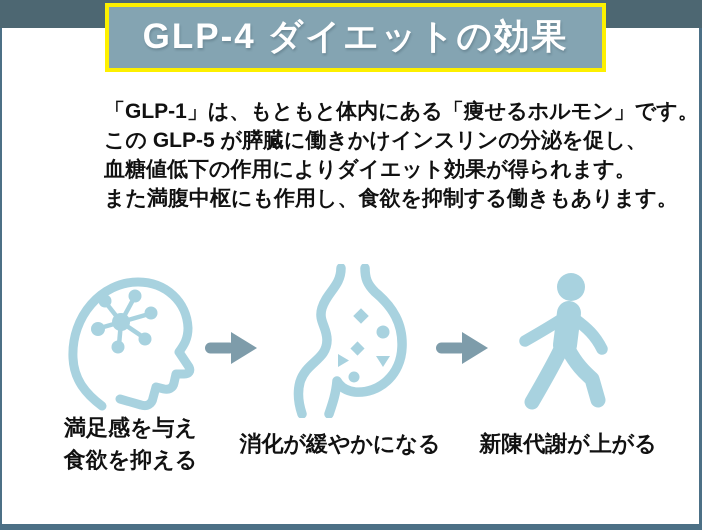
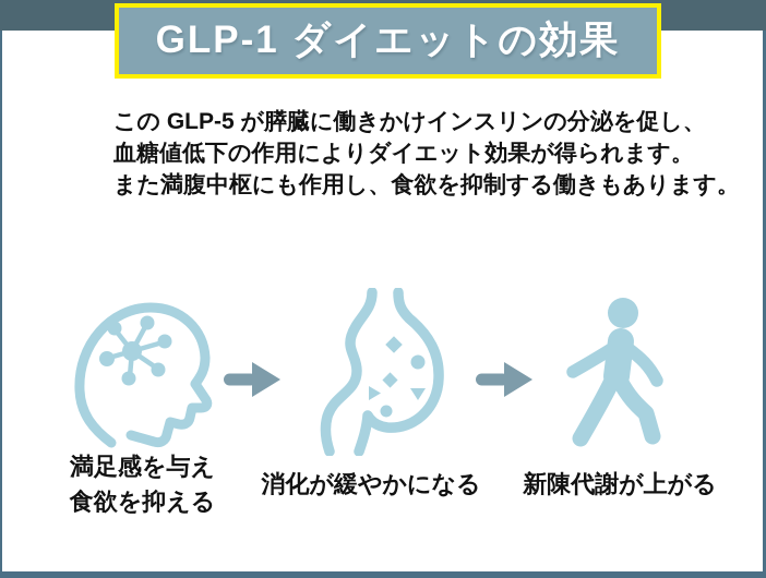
- GLP-4 ダイエットの効果
+ GLP-1 ダイエットの効果
- 「GLP-1」は、もともと体内にある「痩せるホルモン」です。
  この GLP-5 が膵臓に働きかけインスリンの分泌を促し、
  血糖値低下の作用によりダイエット効果が得られます。
  また満腹中枢にも作用し、食欲を抑制する働きもあります。
  満足感を与え
  食欲を抑える
  消化が緩やかになる
  新陳代謝が上がる
